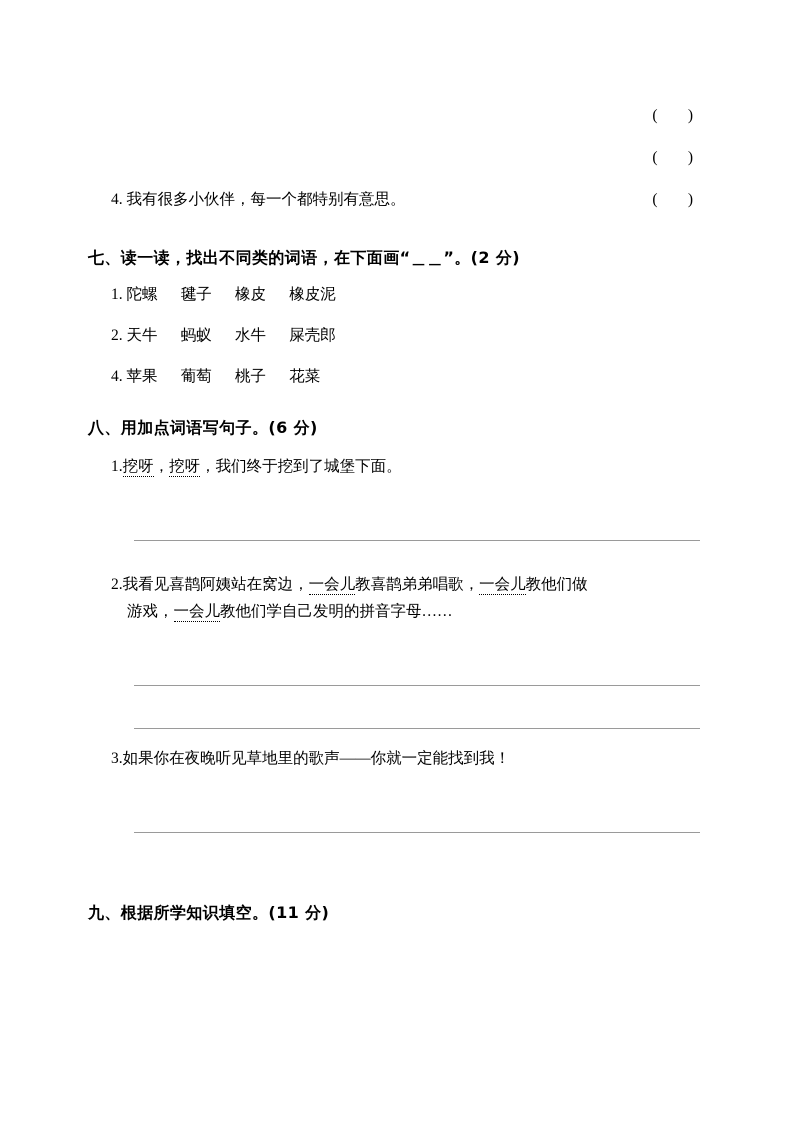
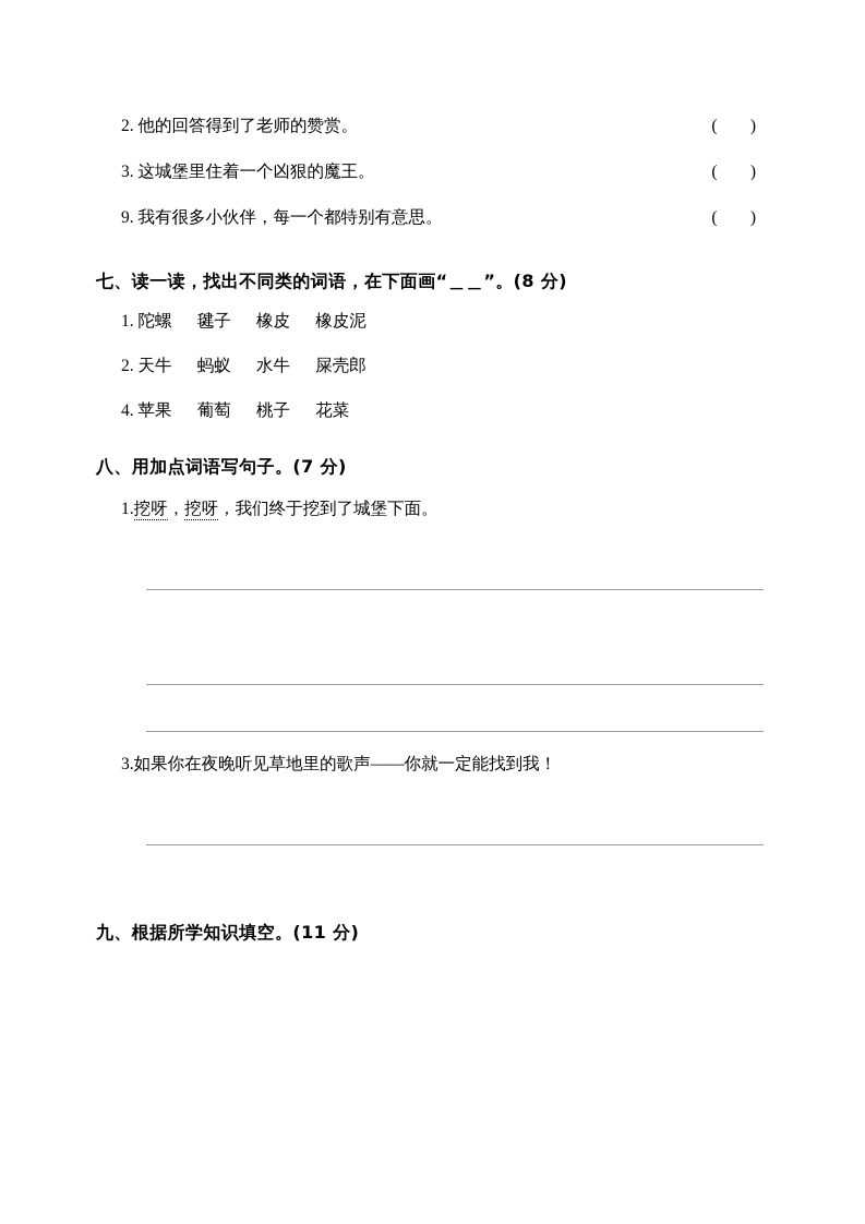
+ 2. 他的回答得到了老师的赞赏。
  ( )
+ 3. 这城堡里住着一个凶狠的魔王。
  ( )
- 4. 我有很多小伙伴，每一个都特别有意思。
+ 9. 我有很多小伙伴，每一个都特别有意思。
  ( )
- 七、读一读，找出不同类的词语，在下面画“＿＿”。(2 分)
+ 七、读一读，找出不同类的词语，在下面画“＿＿”。(8 分)
  1. 陀螺 毽子 橡皮 橡皮泥
  2. 天牛 蚂蚁 水牛 屎壳郎
  4. 苹果 葡萄 桃子 花菜
- 八、用加点词语写句子。(6 分)
+ 八、用加点词语写句子。(7 分)
  1.挖呀，挖呀，我们终于挖到了城堡下面。
- 2.我看见喜鹊阿姨站在窝边，一会儿教喜鹊弟弟唱歌，一会儿教他们做
- 游戏，一会儿教他们学自己发明的拼音字母……
  3.如果你在夜晚听见草地里的歌声——你就一定能找到我！
  九、根据所学知识填空。(11 分)
